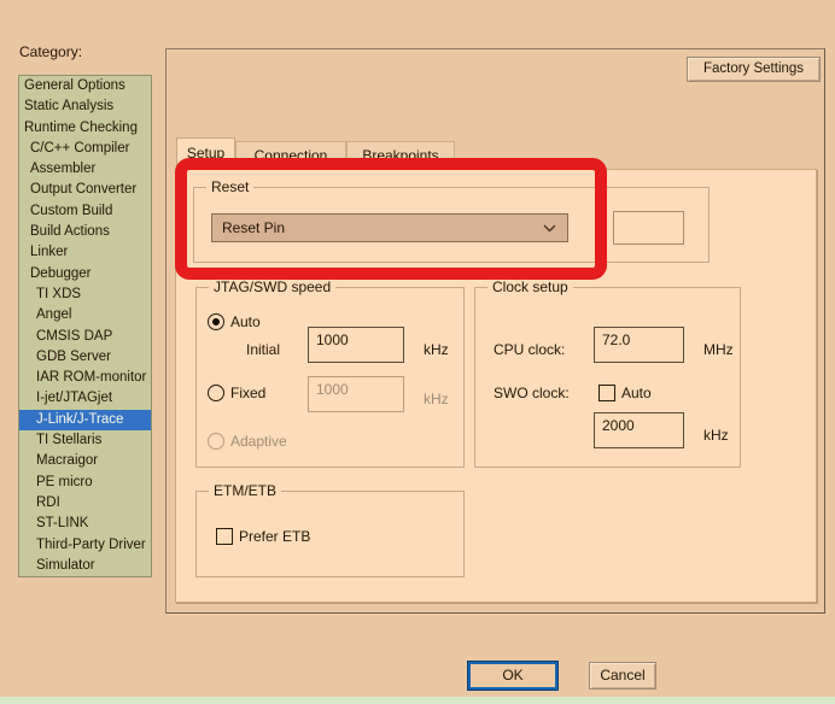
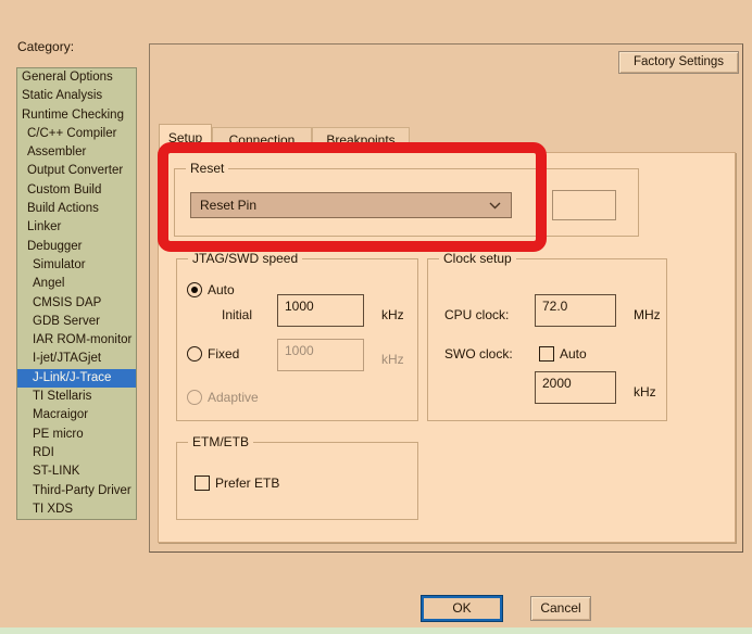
  Category:
  General Options
  Static Analysis
  Runtime Checking
  C/C++ Compiler
  Assembler
  Output Converter
  Custom Build
  Build Actions
  Linker
  Debugger
- TI XDS
+ Simulator
  Angel
  CMSIS DAP
  GDB Server
  IAR ROM-monitor
  I-jet/JTAGjet
  J-Link/J-Trace
  TI Stellaris
  Macraigor
  PE micro
  RDI
  ST-LINK
  Third-Party Driver
- Simulator
+ TI XDS
  Factory Settings
  Setup
  Connection
  Breakpoints
  Reset
  Reset Pin
  JTAG/SWD speed
  Auto
  Initial
  1000
  kHz
  Fixed
  1000
  kHz
  Adaptive
  Clock setup
  CPU clock:
  72.0
  MHz
  SWO clock:
  Auto
  2000
  kHz
  ETM/ETB
  Prefer ETB
  OK
  Cancel
